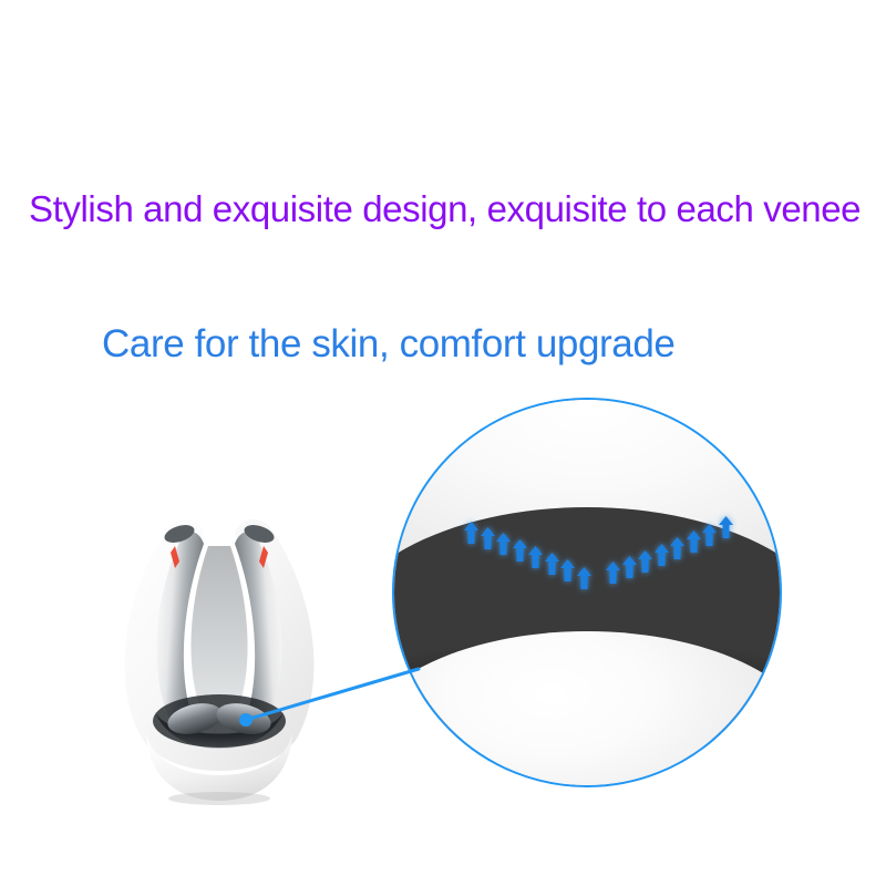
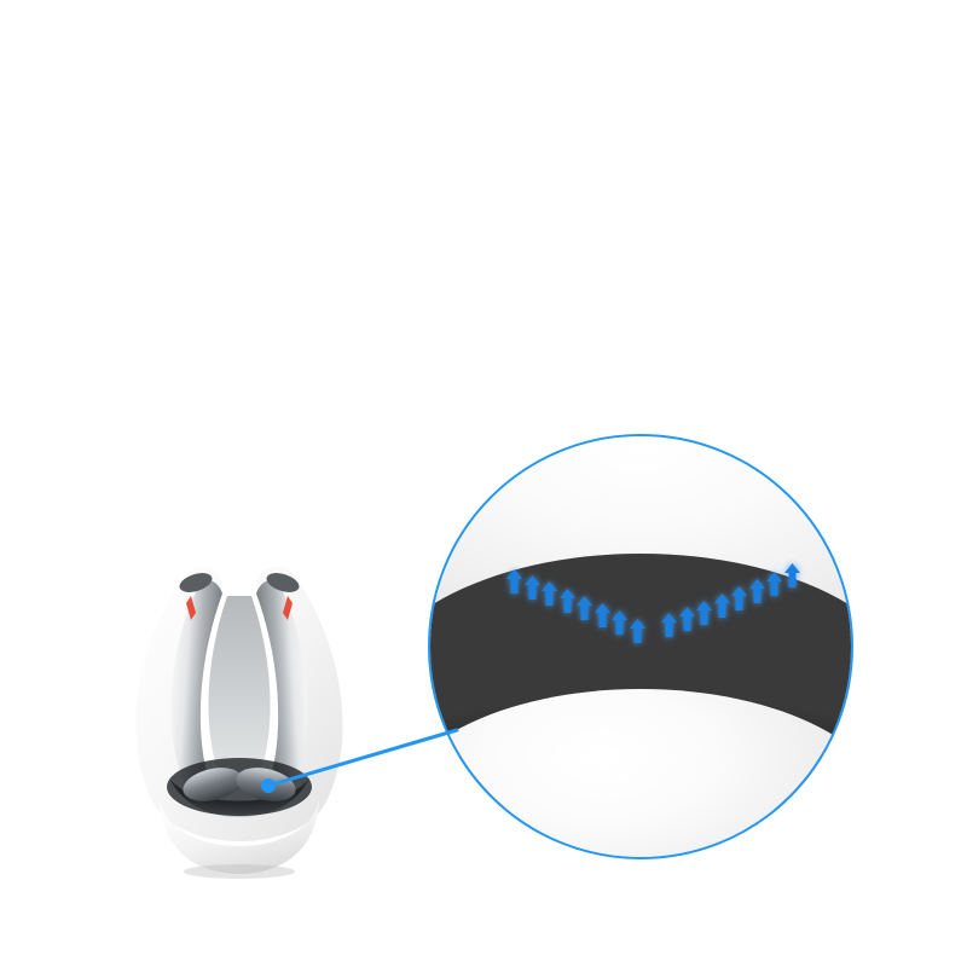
- Stylish and exquisite design, exquisite to each venee
- Care for the skin, comfort upgrade
